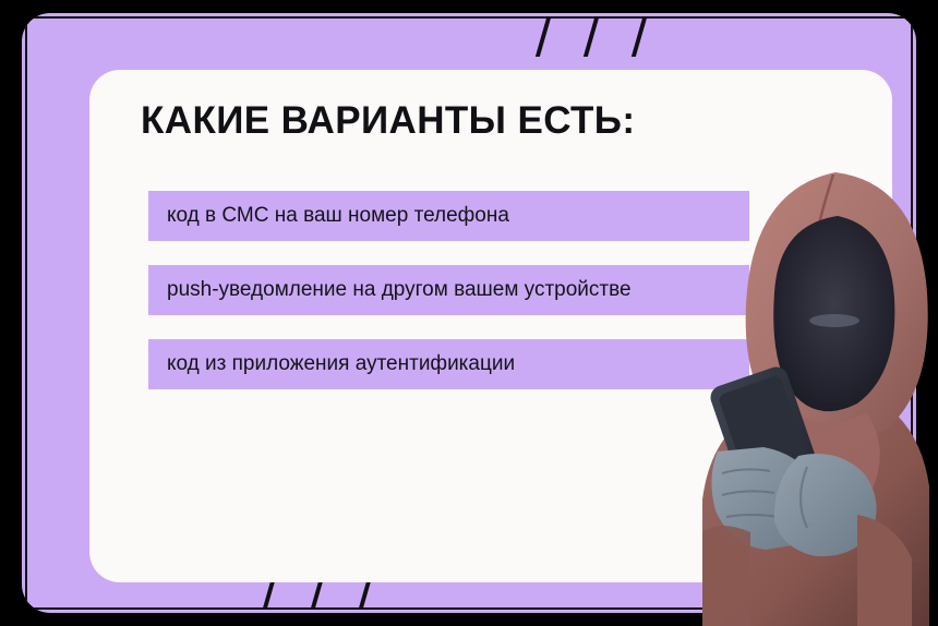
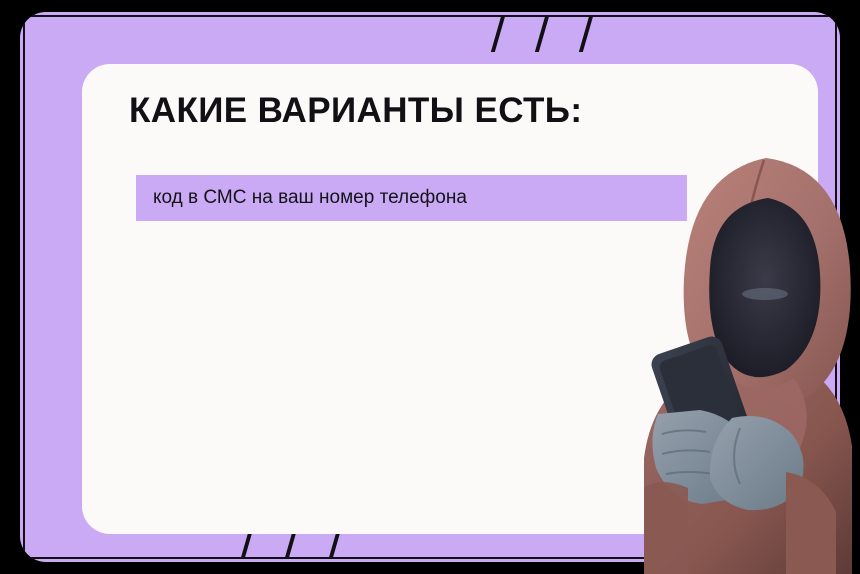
  КАКИЕ ВАРИАНТЫ ЕСТЬ:
  код в СМС на ваш номер телефона
- push-уведомление на другом вашем устройстве
- код из приложения аутентификации
